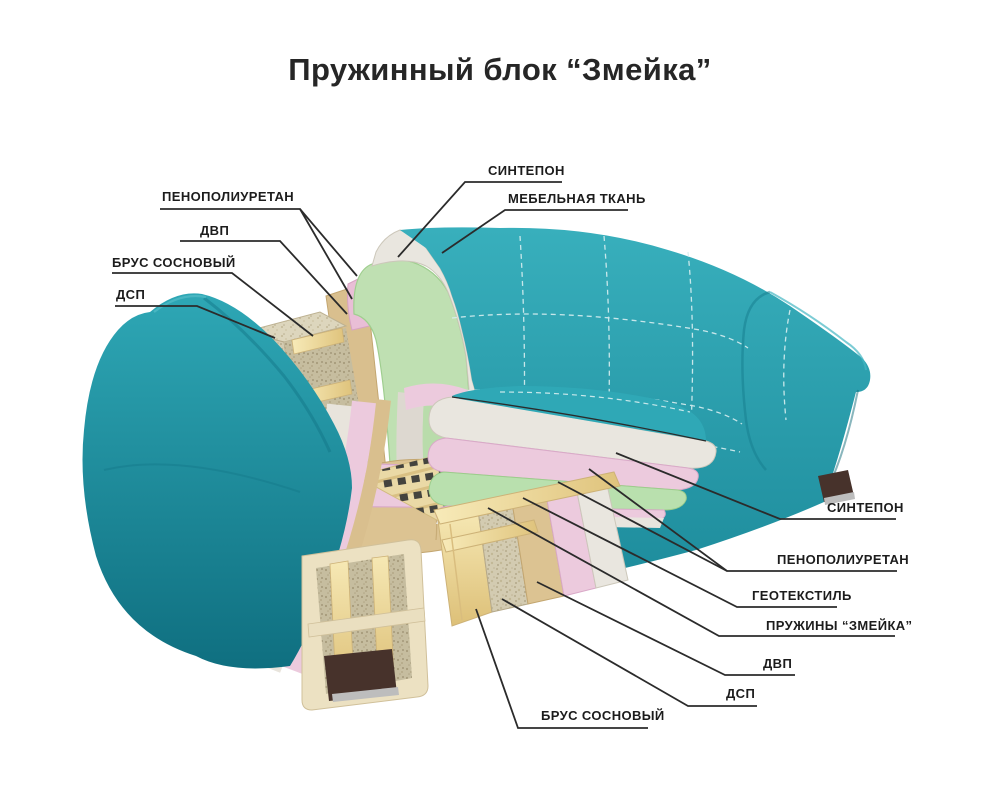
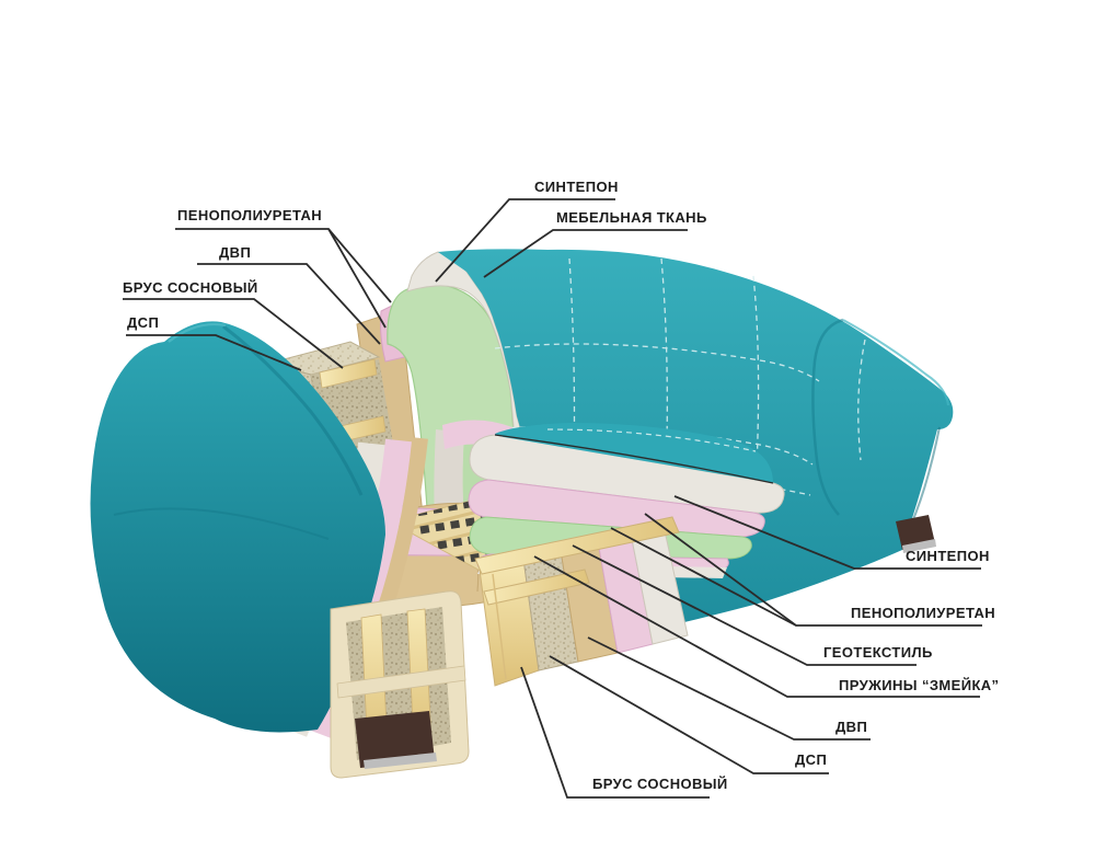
- Пружинный блок “Змейка”
  ПЕНОПОЛИУРЕТАН
  ДВП
  БРУС СОСНОВЫЙ
  ДСП
  СИНТЕПОН
  МЕБЕЛЬНАЯ ТКАНЬ
  СИНТЕПОН
  ПЕНОПОЛИУРЕТАН
  ГЕОТЕКСТИЛЬ
  ПРУЖИНЫ “ЗМЕЙКА”
  ДВП
  ДСП
  БРУС СОСНОВЫЙ
